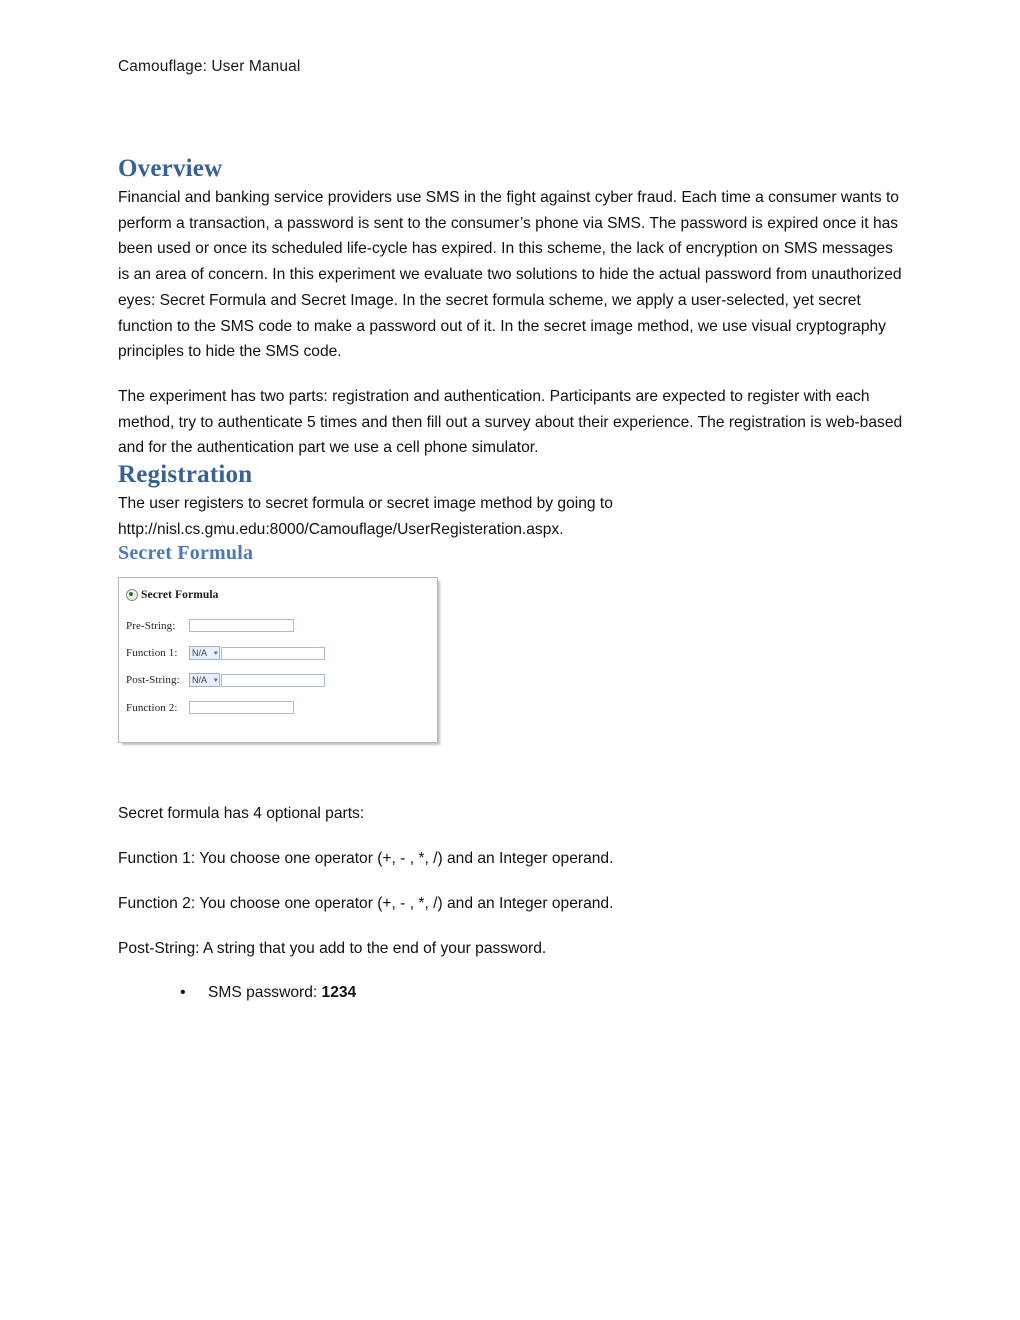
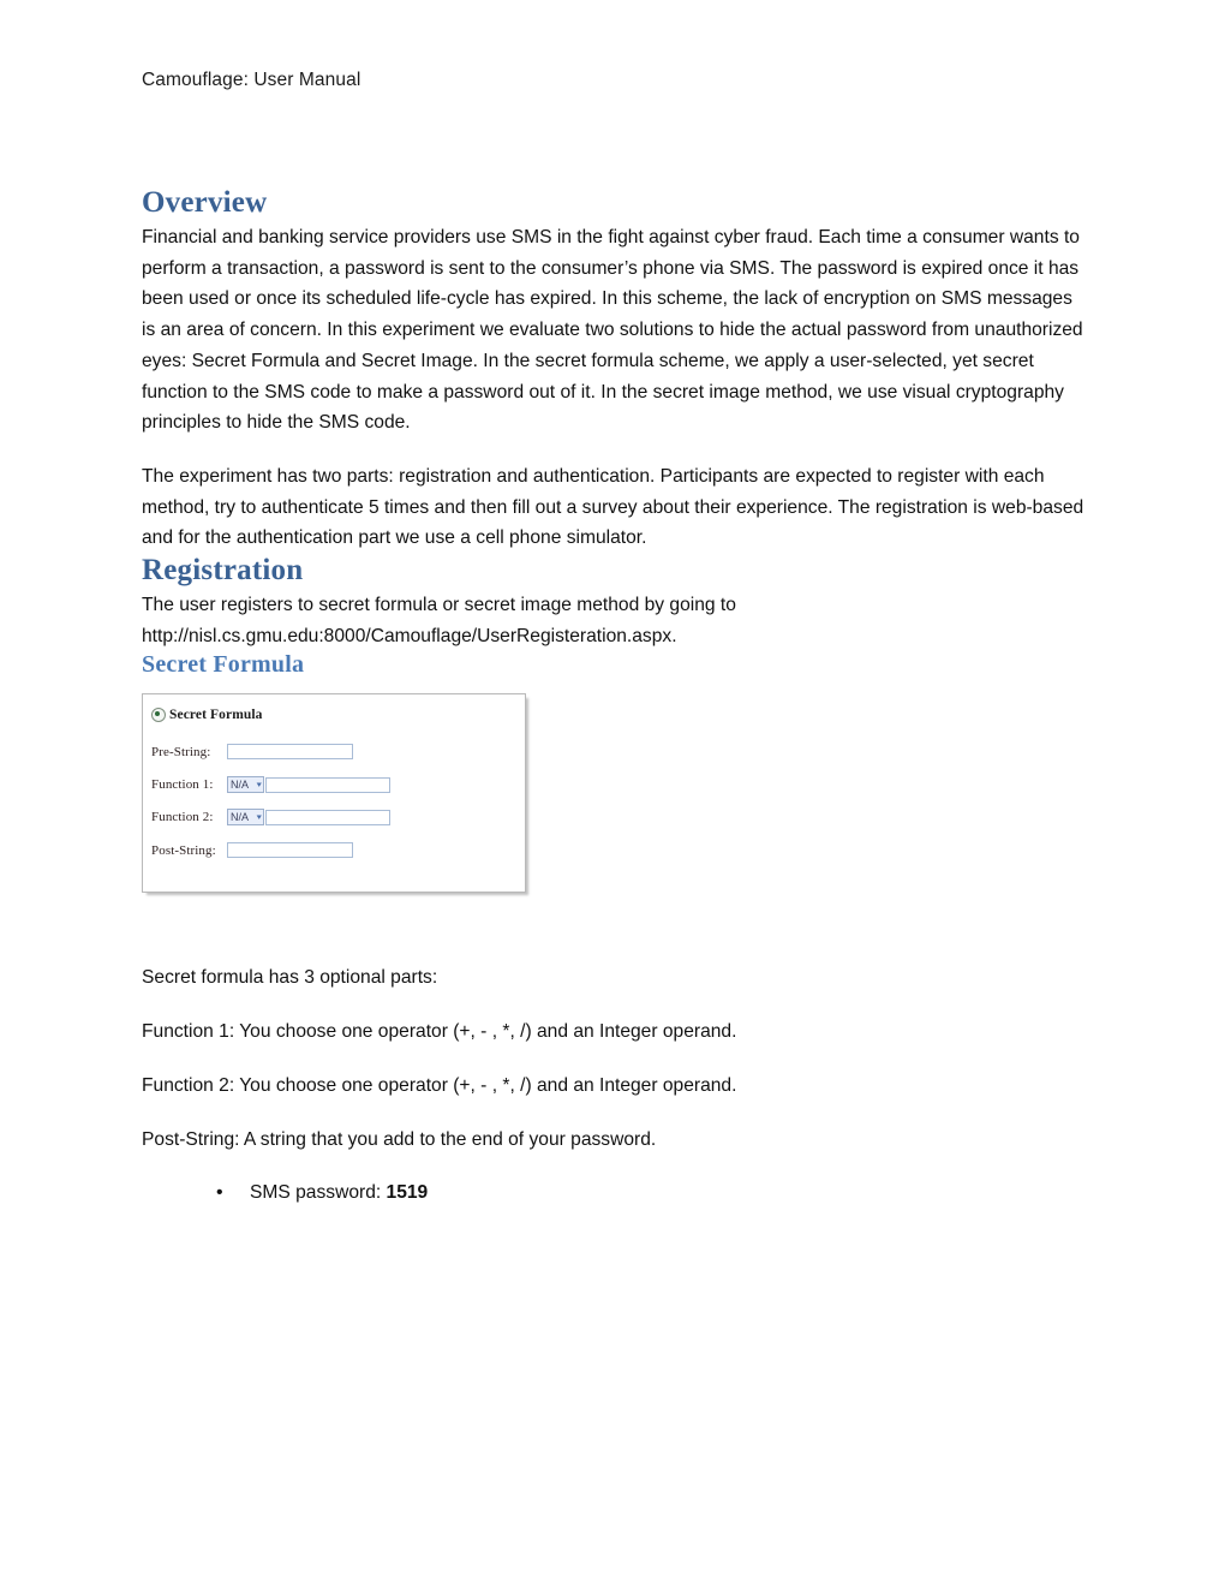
  Camouflage: User Manual
  Overview
  Financial and banking service providers use SMS in the fight against cyber fraud. Each time a consumer wants to perform a transaction, a password is sent to the consumer’s phone via SMS. The password is expired once it has been used or once its scheduled life-cycle has expired. In this scheme, the lack of encryption on SMS messages is an area of concern. In this experiment we evaluate two solutions to hide the actual password from unauthorized eyes: Secret Formula and Secret Image. In the secret formula scheme, we apply a user-selected, yet secret function to the SMS code to make a password out of it. In the secret image method, we use visual cryptography principles to hide the SMS code.
  The experiment has two parts: registration and authentication. Participants are expected to register with each method, try to authenticate 5 times and then fill out a survey about their experience. The registration is web-based and for the authentication part we use a cell phone simulator.
  Registration
  The user registers to secret formula or secret image method by going to http://nisl.cs.gmu.edu:8000/Camouflage/UserRegisteration.aspx.
  Secret Formula
  Secret Formula
  Pre-String:
  Function 1:
  N/A
  ▾
- Post-String:
+ Function 2:
  N/A
  ▾
- Function 2:
+ Post-String:
- Secret formula has 4 optional parts:
+ Secret formula has 3 optional parts:
  Function 1: You choose one operator (+, - , *, /) and an Integer operand.
  Function 2: You choose one operator (+, - , *, /) and an Integer operand.
  Post-String: A string that you add to the end of your password.
  •
- SMS password: 1234
+ SMS password: 1519
